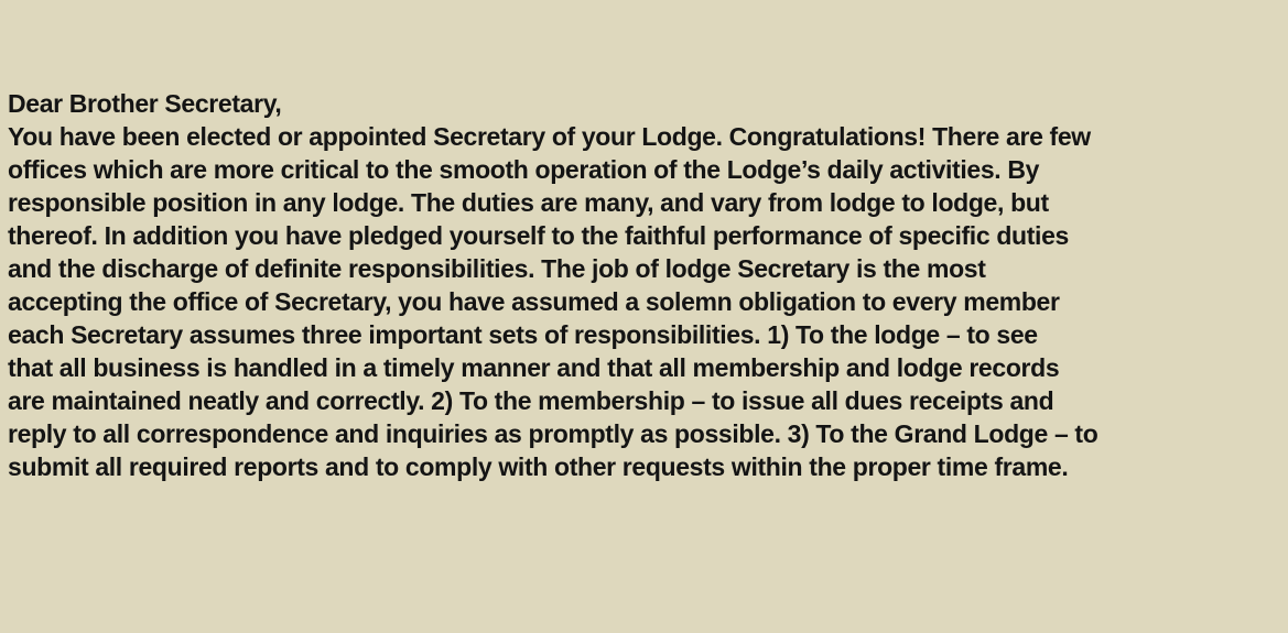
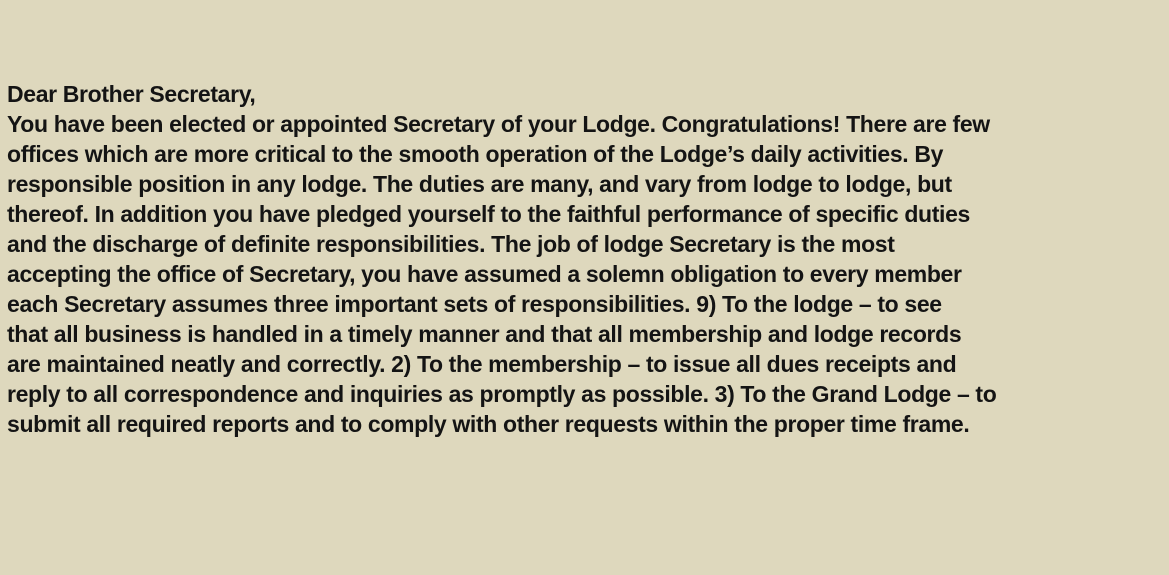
  Dear Brother Secretary,
  You have been elected or appointed Secretary of your Lodge. Congratulations! There are few
  offices which are more critical to the smooth operation of the Lodge’s daily activities. By
  responsible position in any lodge. The duties are many, and vary from lodge to lodge, but
  thereof. In addition you have pledged yourself to the faithful performance of specific duties
  and the discharge of definite responsibilities. The job of lodge Secretary is the most
  accepting the office of Secretary, you have assumed a solemn obligation to every member
- each Secretary assumes three important sets of responsibilities. 1) To the lodge – to see
+ each Secretary assumes three important sets of responsibilities. 9) To the lodge – to see
  that all business is handled in a timely manner and that all membership and lodge records
  are maintained neatly and correctly. 2) To the membership – to issue all dues receipts and
  reply to all correspondence and inquiries as promptly as possible. 3) To the Grand Lodge – to
  submit all required reports and to comply with other requests within the proper time frame.
